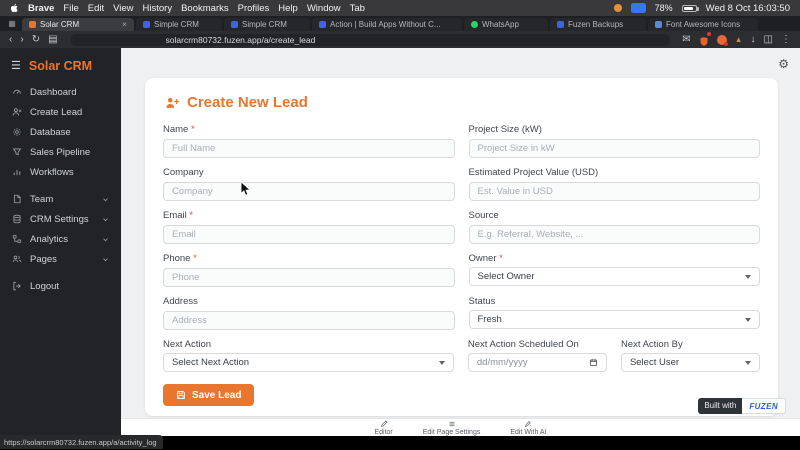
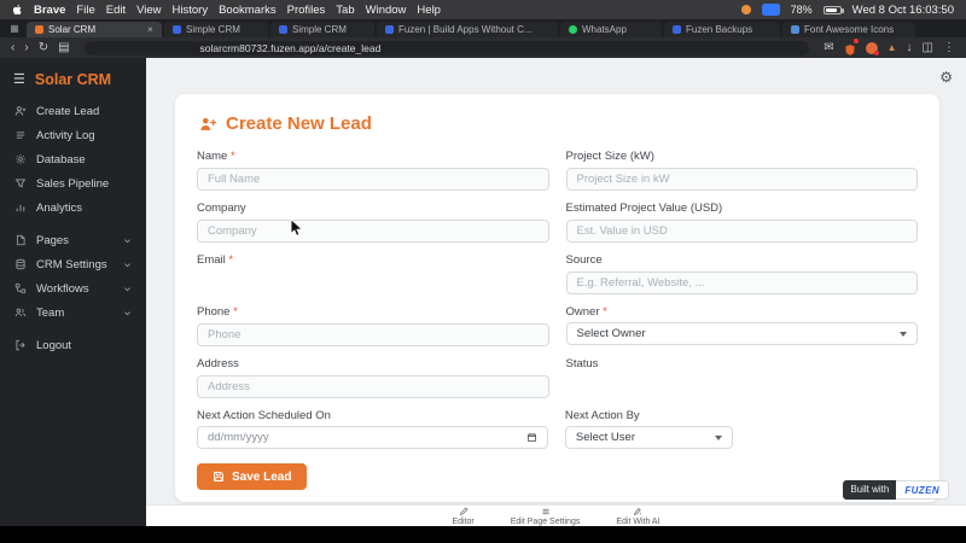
  Brave
  File
  Edit
  View
  History
  Bookmarks
  Profiles
- Help
+ Tab
  Window
- Tab
+ Help
  78%
  Wed 8 Oct 16:03:50
  ▦
  Solar CRM
  ×
  Simple CRM
  Simple CRM
- Action | Build Apps Without C...
+ Fuzen | Build Apps Without C...
  WhatsApp
  Fuzen Backups
  Font Awesome Icons
  ‹
  ›
  ↻
  ▤
  solarcrm80732.fuzen.app/a/create_lead
  ✉
  ▲
  ↓
  ◫
  ⋮
  ☰
  Solar CRM
- Dashboard
  Create Lead
+ Activity Log
  Database
  Sales Pipeline
- Workflows
+ Analytics
- Team
+ Pages
  CRM Settings
- Analytics
+ Workflows
- Pages
+ Team
  Logout
  ⚙
  Create New Lead
  Name *
  Full Name
  Project Size (kW)
  Project Size in kW
  Company
  Company
  Estimated Project Value (USD)
  Est. Value in USD
  Email *
- Email
  Source
  E.g. Referral, Website, ...
  Phone *
  Phone
  Owner *
  Select Owner
  Address
  Address
  Status
- Fresh
- Next Action
- Select Next Action
  Next Action Scheduled On
  dd/mm/yyyy
  Next Action By
  Select User
  Save Lead
  Built with
  FUZEN
- https://solarcrm80732.fuzen.app/a/activity_log
